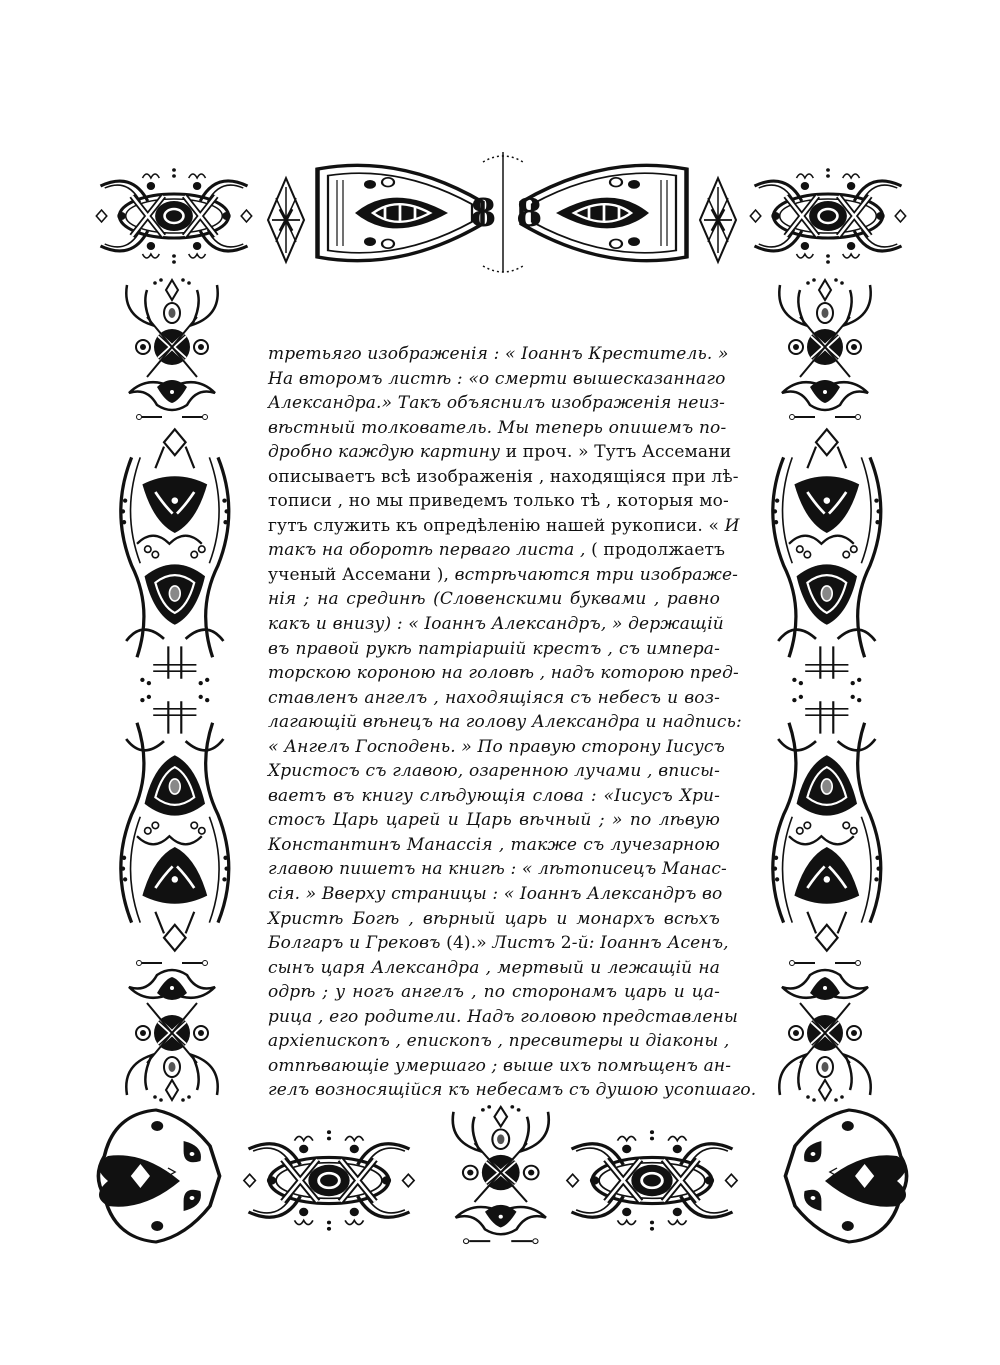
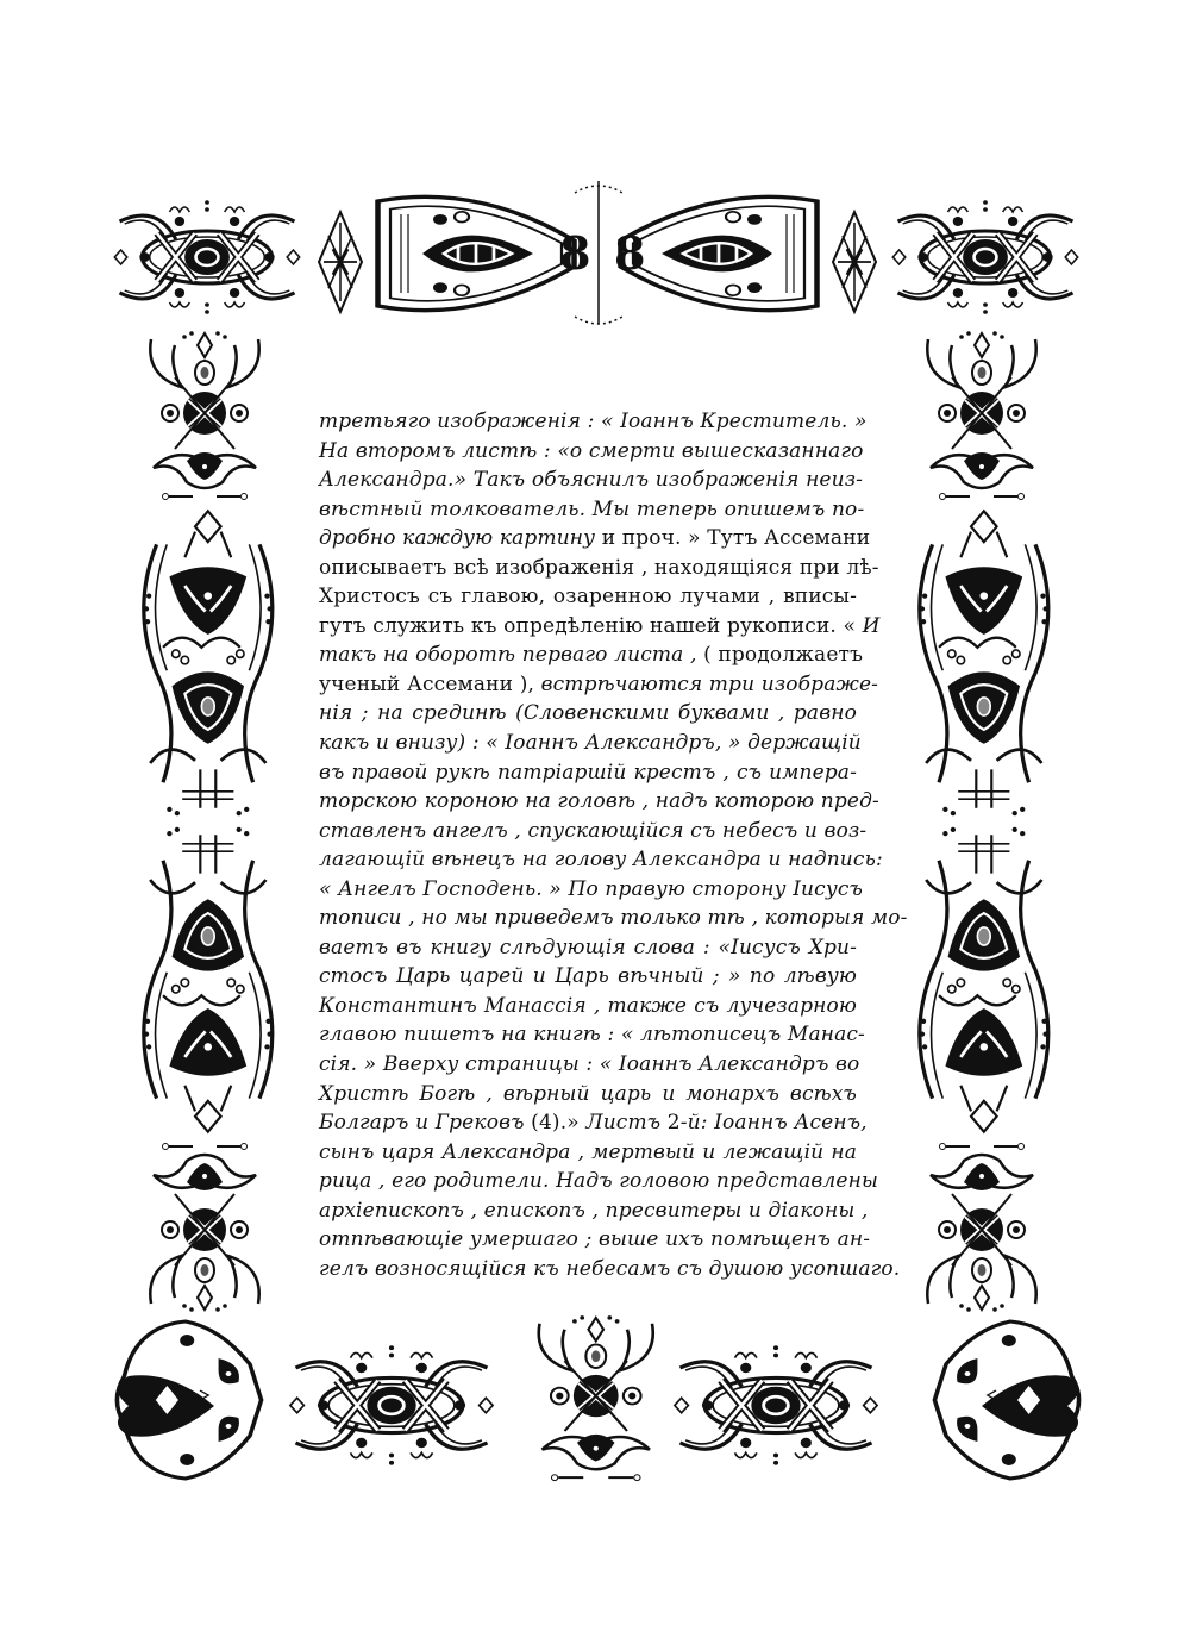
  8
  8
  третьяго изображенія : « Іоаннъ Креститель. »
  На второмъ листѣ : «о смерти вышесказаннаго
  Александра.» Такъ объяснилъ изображенія неиз-
  вѣстный толкователь. Мы теперь опишемъ по-
  дробно каждую картину и проч. » Тутъ Ассемани
  описываетъ всѣ изображенія , находящіяся при лѣ-
- тописи , но мы приведемъ только тѣ , которыя мо-
+ Христосъ съ главою, озаренною лучами , вписы-
  гутъ служить къ опредѣленію нашей рукописи. « И
  такъ на оборотѣ перваго листа , ( продолжаетъ
  ученый Ассемани ), встрѣчаются три изображе-
  нія ; на срединѣ (Словенскими буквами , равно
  какъ и внизу) : « Іоаннъ Александръ, » держащій
  въ правой рукѣ патріаршій крестъ , съ импера-
  торскою короною на головѣ , надъ которою пред-
- ставленъ ангелъ , находящіяся съ небесъ и воз-
+ ставленъ ангелъ , спускающійся съ небесъ и воз-
  лагающій вѣнецъ на голову Александра и надпись:
  « Ангелъ Господень. » По правую сторону Іисусъ
- Христосъ съ главою, озаренною лучами , вписы-
+ тописи , но мы приведемъ только тѣ , которыя мо-
  ваетъ въ книгу слѣдующія слова : «Іисусъ Хри-
  стосъ Царь царей и Царь вѣчный ; » по лѣвую
  Константинъ Манассія , также съ лучезарною
  главою пишетъ на книгѣ : « лѣтописецъ Манас-
  сія. » Вверху страницы : « Іоаннъ Александръ во
  Христѣ Богѣ , вѣрный царь и монархъ всѣхъ
  Болгаръ и Грековъ (4).» Листъ 2-й: Іоаннъ Асенъ,
  сынъ царя Александра , мертвый и лежащій на
- одрѣ ; у ногъ ангелъ , по сторонамъ царь и ца-
  рица , его родители. Надъ головою представлены
  архіепископъ , епископъ , пресвитеры и діаконы ,
  отпѣвающіе умершаго ; выше ихъ помѣщенъ ан-
  гелъ возносящійся къ небесамъ съ душою усопшаго.
